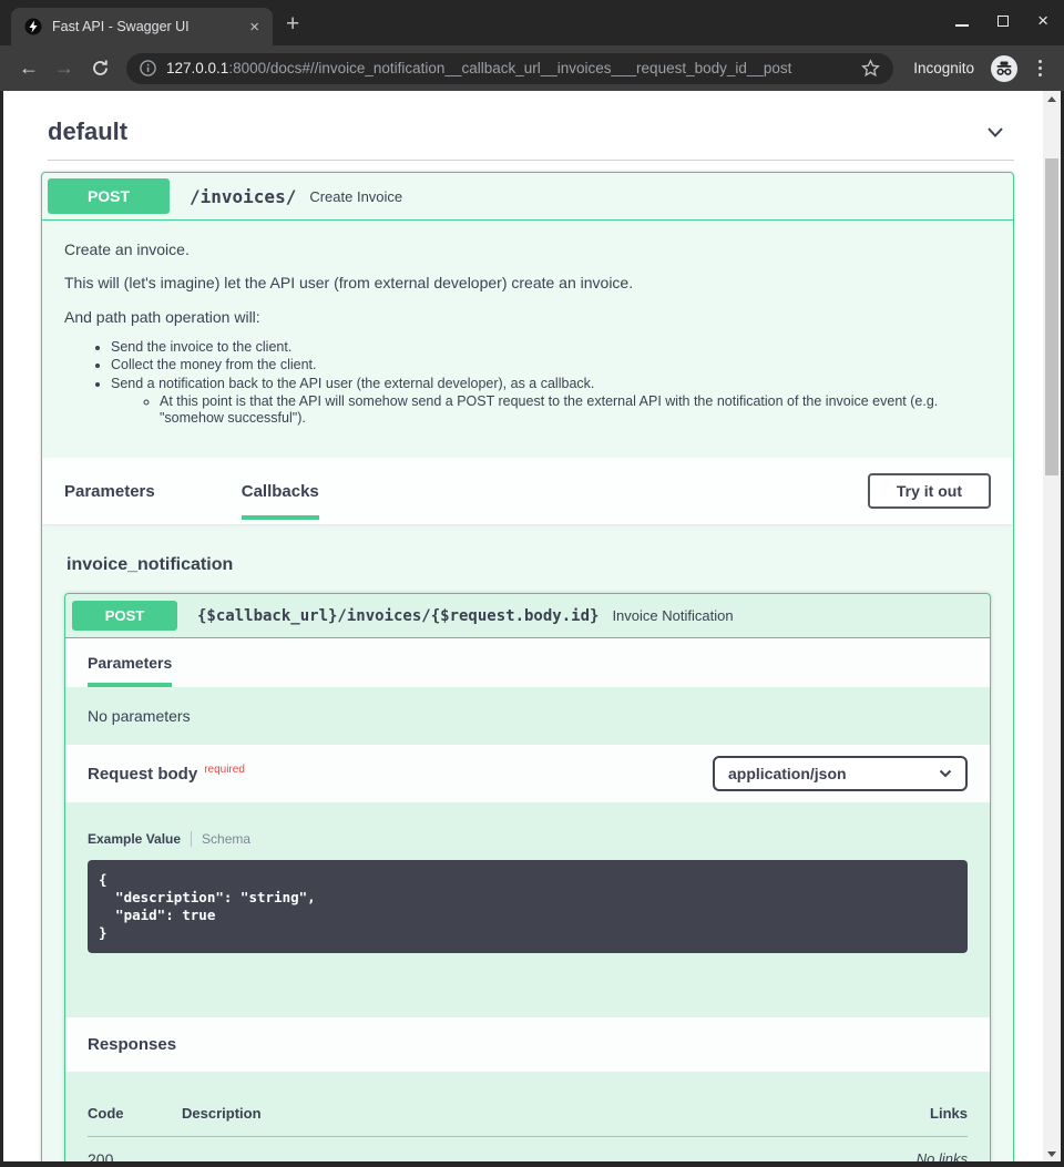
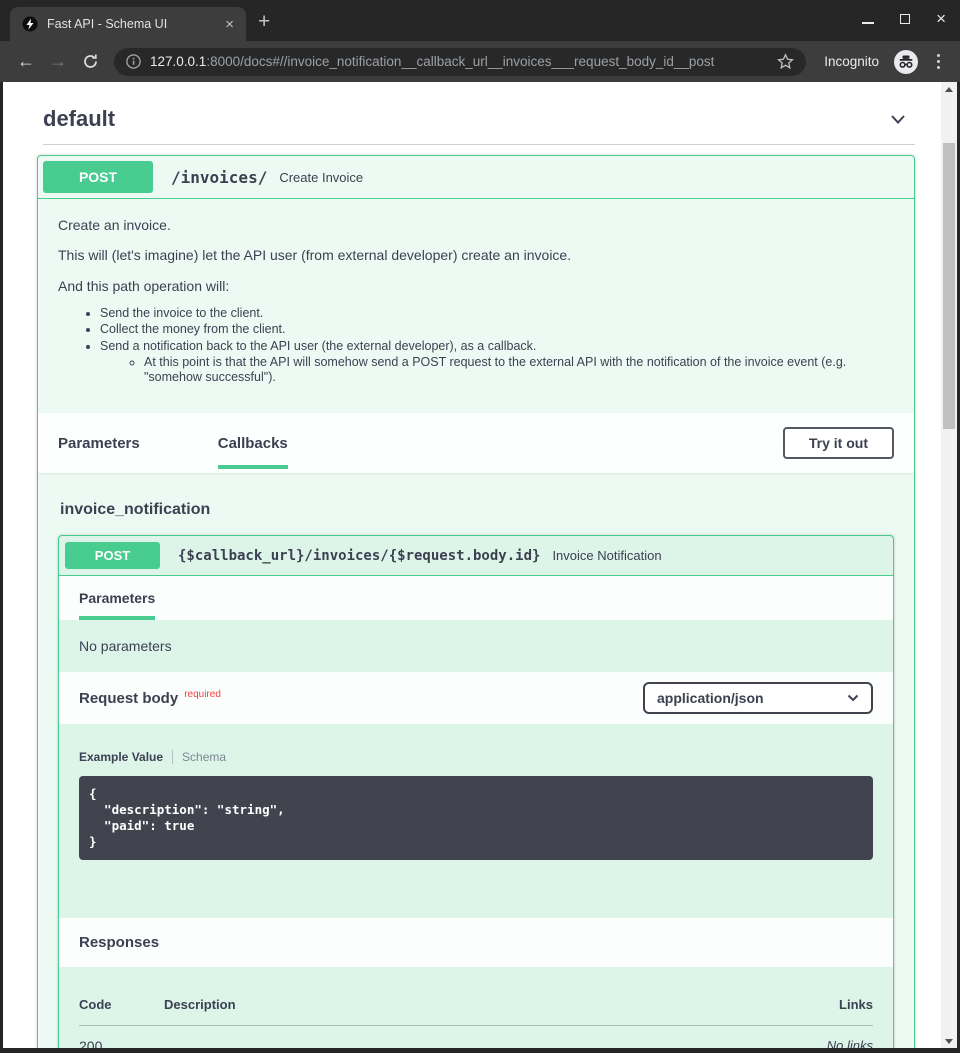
- Fast API - Swagger UI
+ Fast API - Schema UI
  ×
  +
  ×
  ←
  →
  127.0.0.1:8000/docs#//invoice_notification__callback_url__invoices___request_body_id__post
  Incognito
  default
  POST
  /invoices/
  Create Invoice
  Create an invoice.
  This will (let's imagine) let the API user (from external developer) create an invoice.
- And path path operation will:
+ And this path operation will:
  Send the invoice to the client.
  Collect the money from the client.
  Send a notification back to the API user (the external developer), as a callback.
  At this point is that the API will somehow send a POST request to the external API with the notification of the invoice event (e.g. "somehow successful").
  Parameters
  Callbacks
  Try it out
  invoice_notification
  POST
  {$callback_url}/invoices/{$request.body.id}
  Invoice Notification
  Parameters
  No parameters
  Request body
  required
  application/json
  Example Value
  Schema
  {
  "description": "string",
  "paid": true
  }
  Responses
  Code
  Description
  Links
  200
  No links
